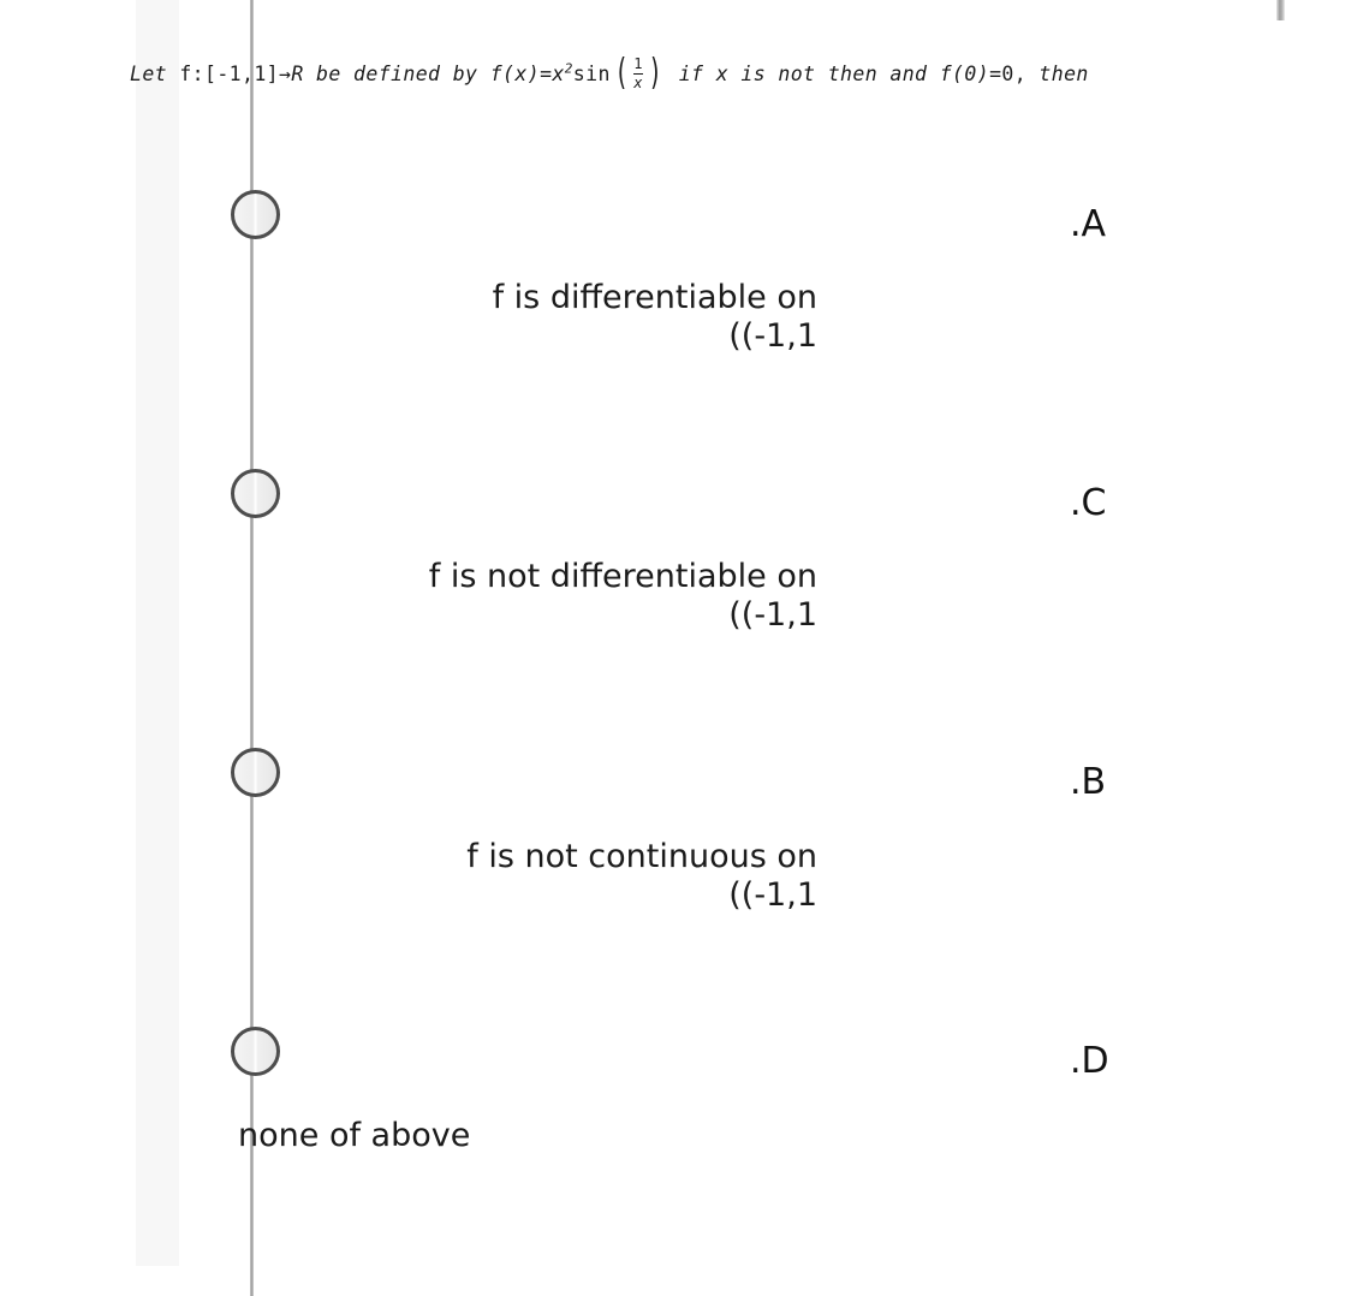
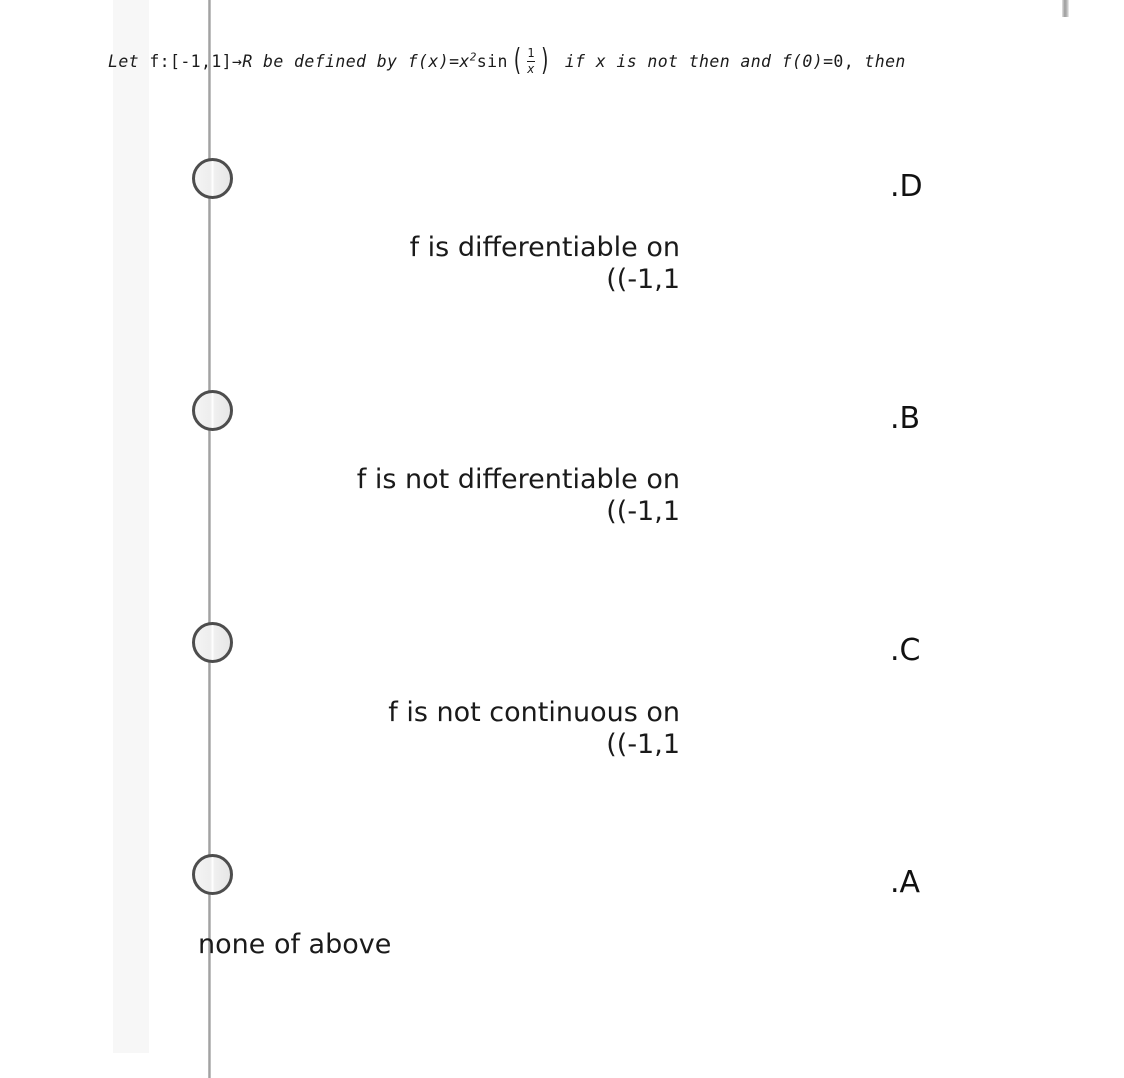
  Let f:[-1,1]→R be defined by f(x)=x2sin (
  1
  x
  ) if x is not then and f(0)=0, then
- .A
+ .D
  f is differentiable on
  ((-1,1
- .C
+ .B
  f is not differentiable on
  ((-1,1
- .B
+ .C
  f is not continuous on
  ((-1,1
- .D
+ .A
  none of above
